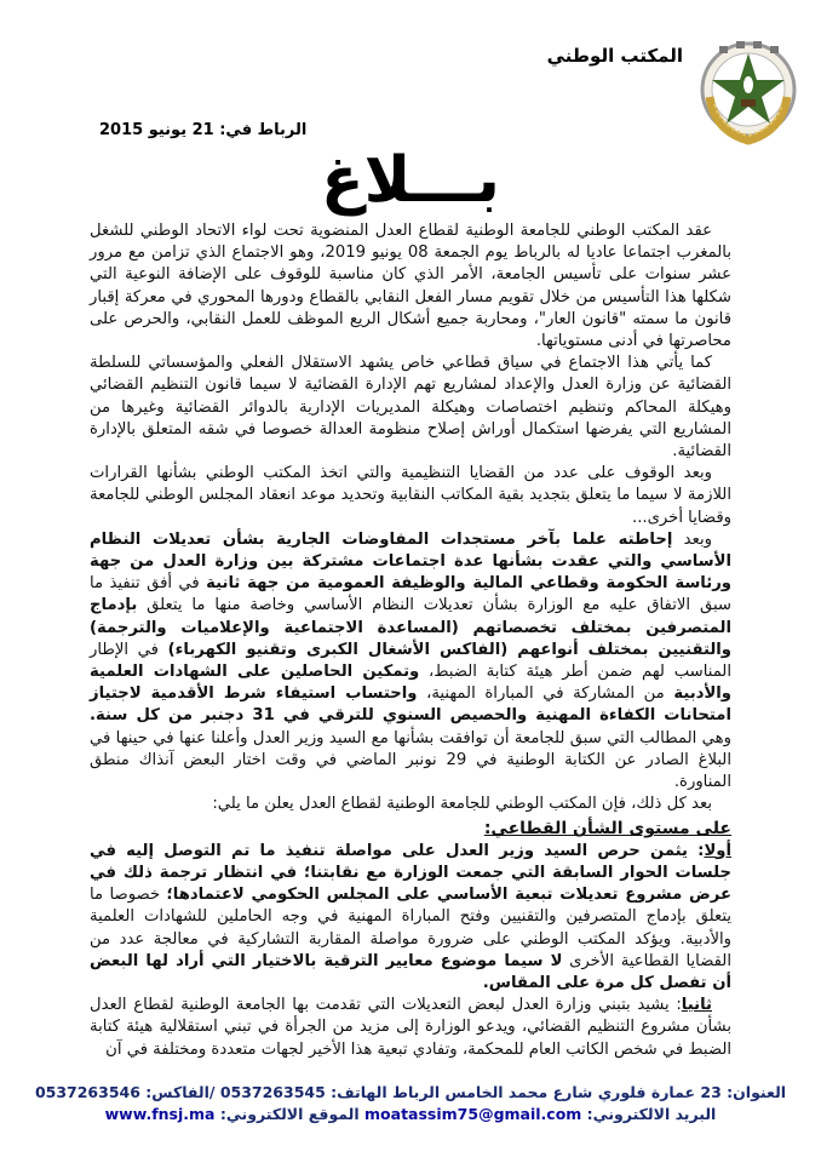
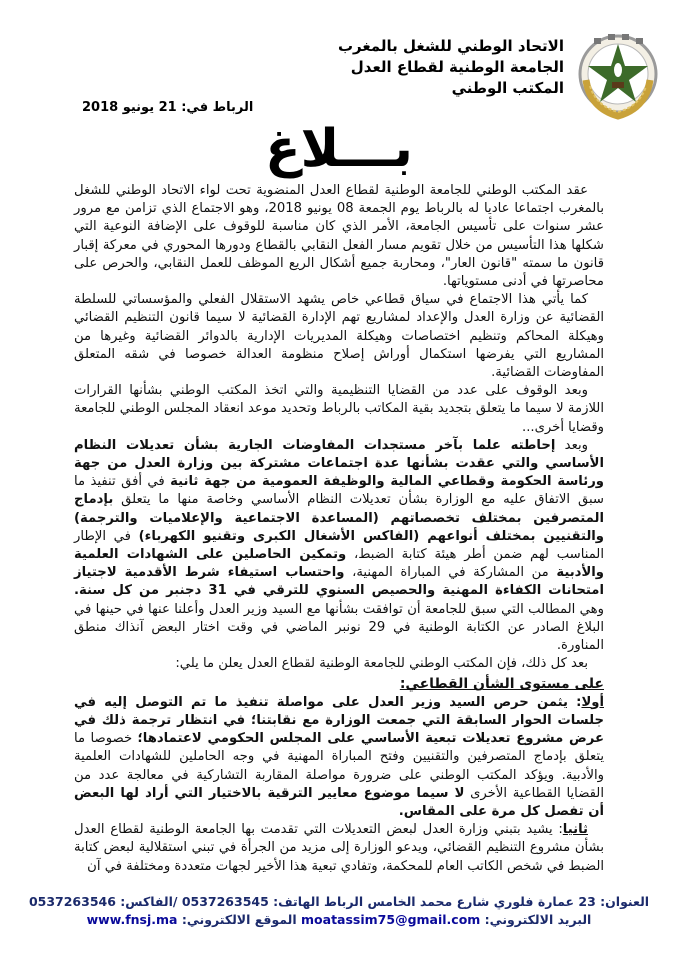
+ الاتحاد الوطني للشغل بالمغرب
+ الجامعة الوطنية لقطاع العدل
  المكتب الوطني
- الرباط في: 21 يونيو 2015
+ الرباط في: 21 يونيو 2018
  بـــلاغ
- عقد المكتب الوطني للجامعة الوطنية لقطاع العدل المنضوية تحت لواء الاتحاد الوطني للشغل بالمغرب اجتماعا عاديا له بالرباط يوم الجمعة 08 يونيو 2019، وهو الاجتماع الذي تزامن مع مرور عشر سنوات على تأسيس الجامعة، الأمر الذي كان مناسبة للوقوف على الإضافة النوعية التي شكلها هذا التأسيس من خلال تقويم مسار الفعل النقابي بالقطاع ودورها المحوري في معركة إقبار قانون ما سمته "قانون العار"، ومحاربة جميع أشكال الريع الموظف للعمل النقابي، والحرص على محاصرتها في أدنى مستوياتها.
+ عقد المكتب الوطني للجامعة الوطنية لقطاع العدل المنضوية تحت لواء الاتحاد الوطني للشغل بالمغرب اجتماعا عاديا له بالرباط يوم الجمعة 08 يونيو 2018، وهو الاجتماع الذي تزامن مع مرور عشر سنوات على تأسيس الجامعة، الأمر الذي كان مناسبة للوقوف على الإضافة النوعية التي شكلها هذا التأسيس من خلال تقويم مسار الفعل النقابي بالقطاع ودورها المحوري في معركة إقبار قانون ما سمته "قانون العار"، ومحاربة جميع أشكال الريع الموظف للعمل النقابي، والحرص على محاصرتها في أدنى مستوياتها.
- كما يأتي هذا الاجتماع في سياق قطاعي خاص يشهد الاستقلال الفعلي والمؤسساتي للسلطة القضائية عن وزارة العدل والإعداد لمشاريع تهم الإدارة القضائية لا سيما قانون التنظيم القضائي وهيكلة المحاكم وتنظيم اختصاصات وهيكلة المديريات الإدارية بالدوائر القضائية وغيرها من المشاريع التي يفرضها استكمال أوراش إصلاح منظومة العدالة خصوصا في شقه المتعلق بالإدارة القضائية.
+ كما يأتي هذا الاجتماع في سياق قطاعي خاص يشهد الاستقلال الفعلي والمؤسساتي للسلطة القضائية عن وزارة العدل والإعداد لمشاريع تهم الإدارة القضائية لا سيما قانون التنظيم القضائي وهيكلة المحاكم وتنظيم اختصاصات وهيكلة المديريات الإدارية بالدوائر القضائية وغيرها من المشاريع التي يفرضها استكمال أوراش إصلاح منظومة العدالة خصوصا في شقه المتعلق المفاوضات القضائية.
- وبعد الوقوف على عدد من القضايا التنظيمية والتي اتخذ المكتب الوطني بشأنها القرارات اللازمة لا سيما ما يتعلق بتجديد بقية المكاتب النقابية وتحديد موعد انعقاد المجلس الوطني للجامعة وقضايا أخرى...
+ وبعد الوقوف على عدد من القضايا التنظيمية والتي اتخذ المكتب الوطني بشأنها القرارات اللازمة لا سيما ما يتعلق بتجديد بقية المكاتب بالرباط وتحديد موعد انعقاد المجلس الوطني للجامعة وقضايا أخرى...
  وبعد إحاطته علما بآخر مستجدات المفاوضات الجارية بشأن تعديلات النظام الأساسي والتي عقدت بشأنها عدة اجتماعات مشتركة بين وزارة العدل من جهة ورئاسة الحكومة وقطاعي المالية والوظيفة العمومية من جهة ثانية في أفق تنفيذ ما سبق الاتفاق عليه مع الوزارة بشأن تعديلات النظام الأساسي وخاصة منها ما يتعلق بإدماج المتصرفين بمختلف تخصصاتهم (المساعدة الاجتماعية والإعلاميات والترجمة) والتقنيين بمختلف أنواعهم (الفاكس الأشغال الكبرى وتقنيو الكهرباء) في الإطار المناسب لهم ضمن أطر هيئة كتابة الضبط، وتمكين الحاصلين على الشهادات العلمية والأدبية من المشاركة في المباراة المهنية، واحتساب استيفاء شرط الأقدمية لاجتياز امتحانات الكفاءة المهنية والحصيص السنوي للترقي في 31 دجنبر من كل سنة. وهي المطالب التي سبق للجامعة أن توافقت بشأنها مع السيد وزير العدل وأعلنا عنها في حينها في البلاغ الصادر عن الكتابة الوطنية في 29 نونبر الماضي في وقت اختار البعض آنذاك منطق المناورة.
  بعد كل ذلك، فإن المكتب الوطني للجامعة الوطنية لقطاع العدل يعلن ما يلي:
  على مستوى الشأن القطاعي:
  أولا: يثمن حرص السيد وزير العدل على مواصلة تنفيذ ما تم التوصل إليه في جلسات الحوار السابقة التي جمعت الوزارة مع نقابتنا؛ في انتظار ترجمة ذلك في عرض مشروع تعديلات تبعية الأساسي على المجلس الحكومي لاعتمادها؛ خصوصا ما يتعلق بإدماج المتصرفين والتقنيين وفتح المباراة المهنية في وجه الحاملين للشهادات العلمية والأدبية. ويؤكد المكتب الوطني على ضرورة مواصلة المقاربة التشاركية في معالجة عدد من القضايا القطاعية الأخرى لا سيما موضوع معايير الترقية بالاختيار التي أراد لها البعض أن تفصل كل مرة على المقاس.
- ثانيا: يشيد بتبني وزارة العدل لبعض التعديلات التي تقدمت بها الجامعة الوطنية لقطاع العدل بشأن مشروع التنظيم القضائي، ويدعو الوزارة إلى مزيد من الجرأة في تبني استقلالية هيئة كتابة الضبط في شخص الكاتب العام للمحكمة، وتفادي تبعية هذا الأخير لجهات متعددة ومختلفة في آن
+ ثانيا: يشيد بتبني وزارة العدل لبعض التعديلات التي تقدمت بها الجامعة الوطنية لقطاع العدل بشأن مشروع التنظيم القضائي، ويدعو الوزارة إلى مزيد من الجرأة في تبني استقلالية لبعض كتابة الضبط في شخص الكاتب العام للمحكمة، وتفادي تبعية هذا الأخير لجهات متعددة ومختلفة في آن
  العنوان: 23 عمارة فلوري شارع محمد الخامس الرباط الهاتف: 0537263545 /الفاكس: 0537263546
  البريد الالكتروني: moatassim75@gmail.com الموقع الالكتروني: www.fnsj.ma
